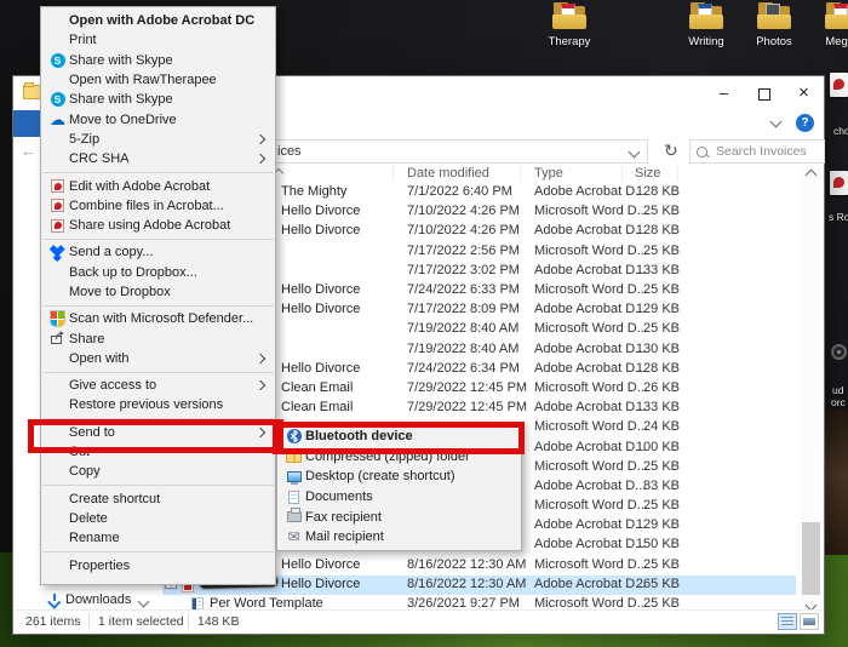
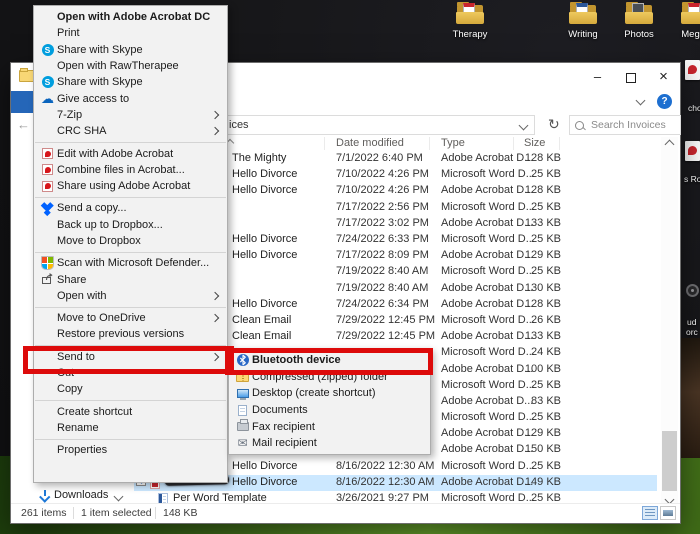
  Therapy
  Writing
  Photos
  Meg
  cho
  s Ro
  ud
  orc
  –
  ×
  ?
  ←
  ices
  ↻
  Search Invoices
  Date modified
  Type
  Size
  The Mighty
  7/1/2022 6:40 PM
  Adobe Acrobat D...
  128 KB
  Hello Divorce
  7/10/2022 4:26 PM
  Microsoft Word D...
  25 KB
  Hello Divorce
  7/10/2022 4:26 PM
  Adobe Acrobat D...
  128 KB
  7/17/2022 2:56 PM
  Microsoft Word D...
  25 KB
  7/17/2022 3:02 PM
  Adobe Acrobat D...
  133 KB
  Hello Divorce
  7/24/2022 6:33 PM
  Microsoft Word D...
  25 KB
  Hello Divorce
  7/17/2022 8:09 PM
  Adobe Acrobat D...
  129 KB
  7/19/2022 8:40 AM
  Microsoft Word D...
  25 KB
  7/19/2022 8:40 AM
  Adobe Acrobat D...
  130 KB
  Hello Divorce
  7/24/2022 6:34 PM
  Adobe Acrobat D...
  128 KB
  Clean Email
  7/29/2022 12:45 PM
  Microsoft Word D...
  26 KB
  Clean Email
  7/29/2022 12:45 PM
  Adobe Acrobat D...
  133 KB
  Microsoft Word D...
  24 KB
  Adobe Acrobat D...
  100 KB
  Microsoft Word D...
  25 KB
  Adobe Acrobat D...
  83 KB
  Microsoft Word D...
  25 KB
  Adobe Acrobat D...
  129 KB
  Adobe Acrobat D...
  150 KB
  Hello Divorce
  8/16/2022 12:30 AM
  Microsoft Word D...
  25 KB
  Hello Divorce
  8/16/2022 12:30 AM
  Adobe Acrobat D...
- 265 KB
+ 149 KB
  Per Word Template
  3/26/2021 9:27 PM
  Microsoft Word D...
  25 KB
  Downloads
  261 items
  1 item selected
  148 KB
  Open with Adobe Acrobat DC
  Print
  S
  Share with Skype
  Open with RawTherapee
  S
  Share with Skype
  ☁
- Move to OneDrive
+ Give access to
- 5-Zip
+ 7-Zip
  CRC SHA
  Edit with Adobe Acrobat
  Combine files in Acrobat...
  Share using Adobe Acrobat
  Send a copy...
  Back up to Dropbox...
  Move to Dropbox
  Scan with Microsoft Defender...
  Share
  Open with
- Give access to
+ Move to OneDrive
  Restore previous versions
  Send to
  Cut
  Copy
  Create shortcut
- Delete
  Rename
  Properties
  Bluetooth device
  Compressed (zipped) folder
  Desktop (create shortcut)
  Documents
  Fax recipient
  ✉
  Mail recipient
